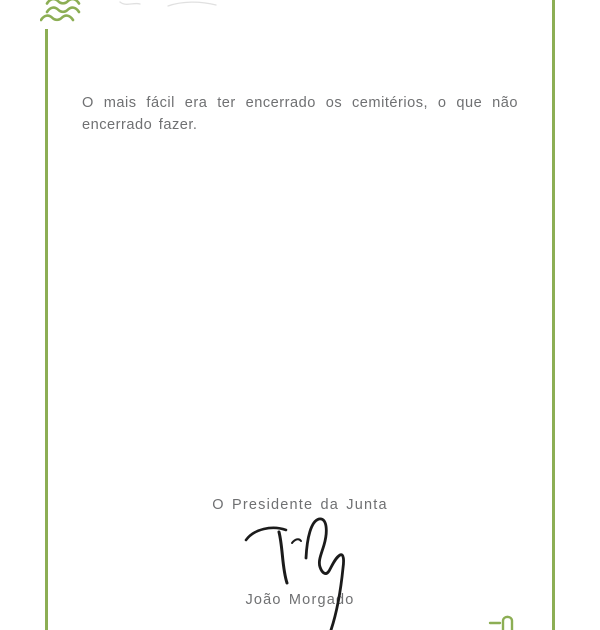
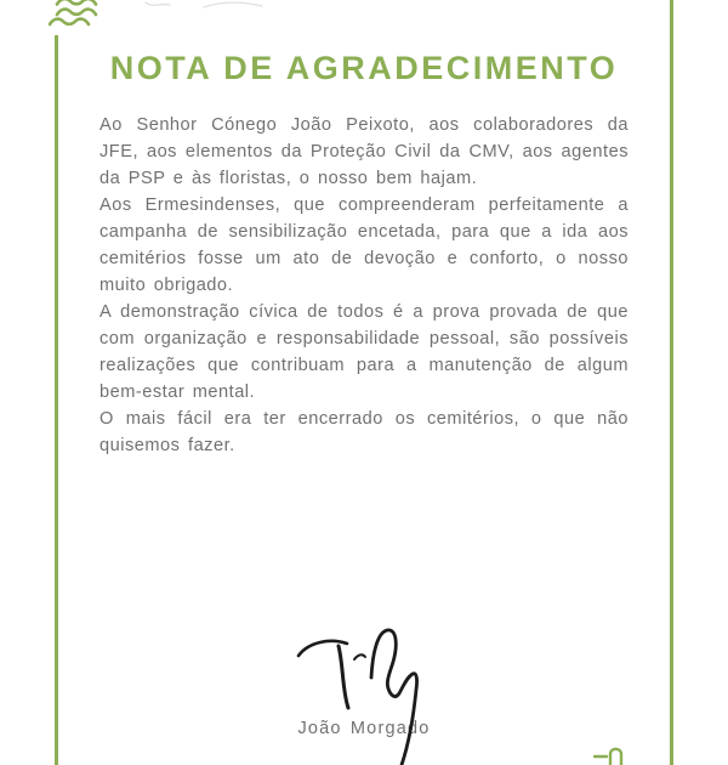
+ NOTA DE AGRADECIMENTO
+ Ao Senhor Cónego João Peixoto, aos colaboradores da JFE, aos elementos da Proteção Civil da CMV, aos agentes da PSP e às floristas, o nosso bem hajam.
+ Aos Ermesindenses, que compreenderam perfeitamente a campanha de sensibilização encetada, para que a ida aos cemitérios fosse um ato de devoção e conforto, o nosso muito obrigado.
+ A demonstração cívica de todos é a prova provada de que com organização e responsabilidade pessoal, são possíveis realizações que contribuam para a manutenção de algum bem-estar mental.
- O mais fácil era ter encerrado os cemitérios, o que não encerrado fazer.
+ O mais fácil era ter encerrado os cemitérios, o que não quisemos fazer.
- O Presidente da Junta
  João Morgado
